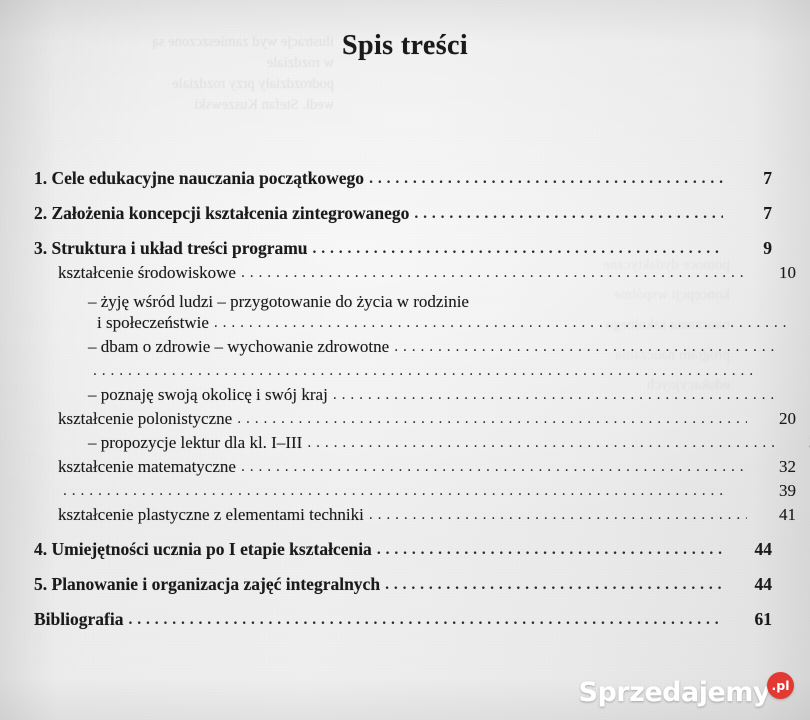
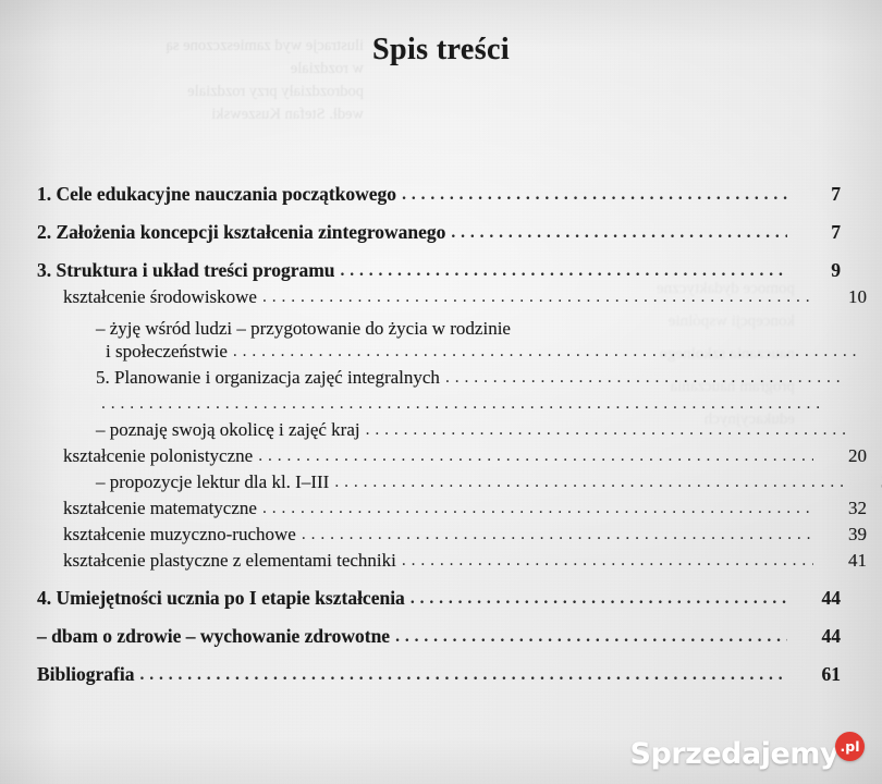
  Spis treści
  1. Cele edukacyjne nauczania początkowego
  7
  2. Założenia koncepcji kształcenia zintegrowanego
  7
  3. Struktura i układ treści programu
  9
  kształcenie środowiskowe
  10
  – żyję wśród ludzi – przygotowanie do życia w rodzinie
  i społeczeństwie
- – dbam o zdrowie – wychowanie zdrowotne
+ 5. Planowanie i organizacja zajęć integralnych
- – poznaję swoją okolicę i swój kraj
+ – poznaję swoją okolicę i zajęć kraj
  kształcenie polonistyczne
  20
  – propozycje lektur dla kl. I–III
  kształcenie matematyczne
  32
+ kształcenie muzyczno-ruchowe
  39
  kształcenie plastyczne z elementami techniki
  41
  4. Umiejętności ucznia po I etapie kształcenia
  44
- 5. Planowanie i organizacja zajęć integralnych
+ – dbam o zdrowie – wychowanie zdrowotne
  44
  Bibliografia
  61
  Sprzedajemy
  .pl
